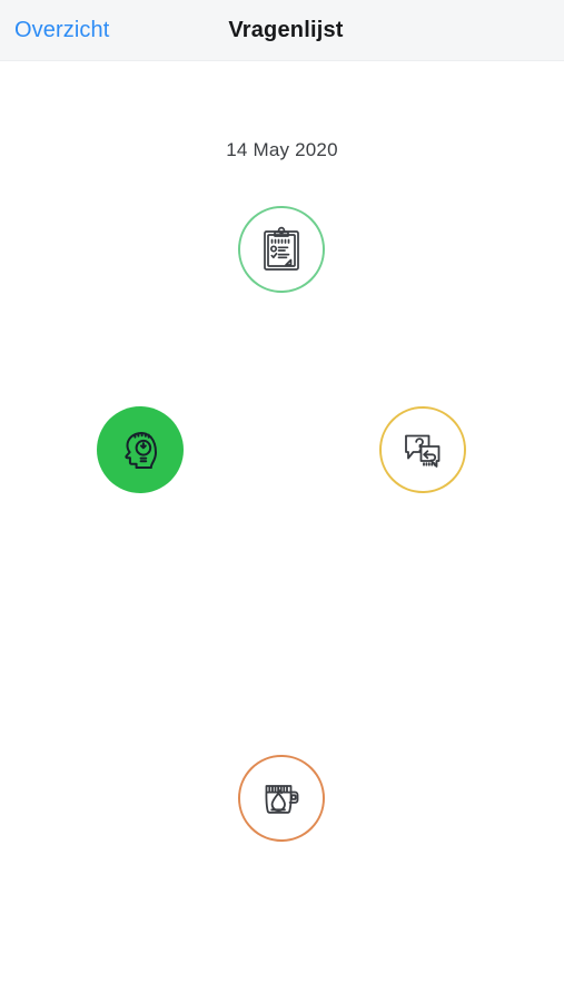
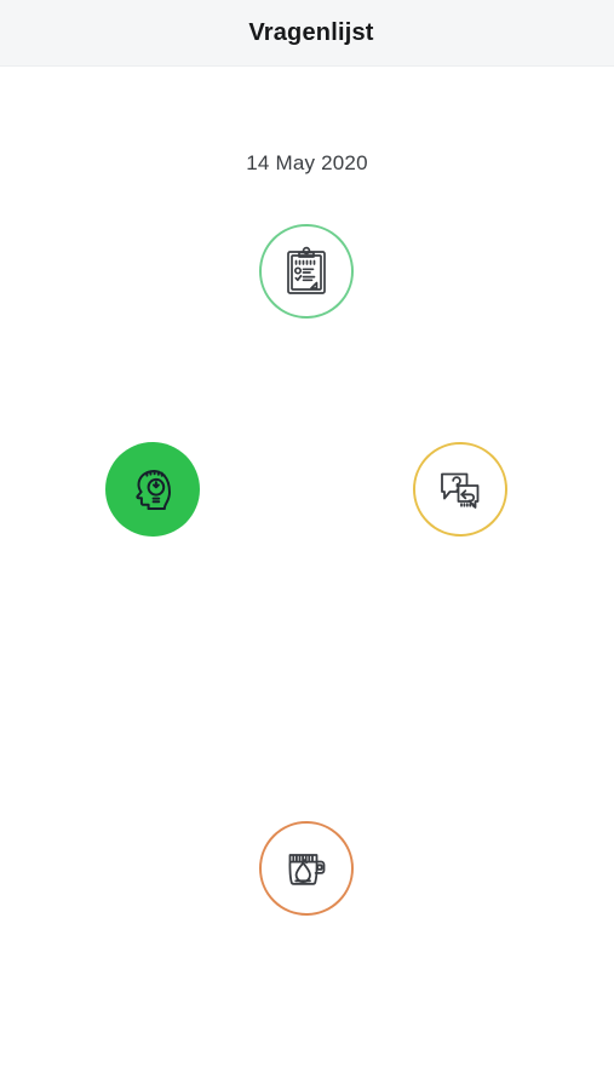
- Overzicht
  Vragenlijst
  14 May 2020
